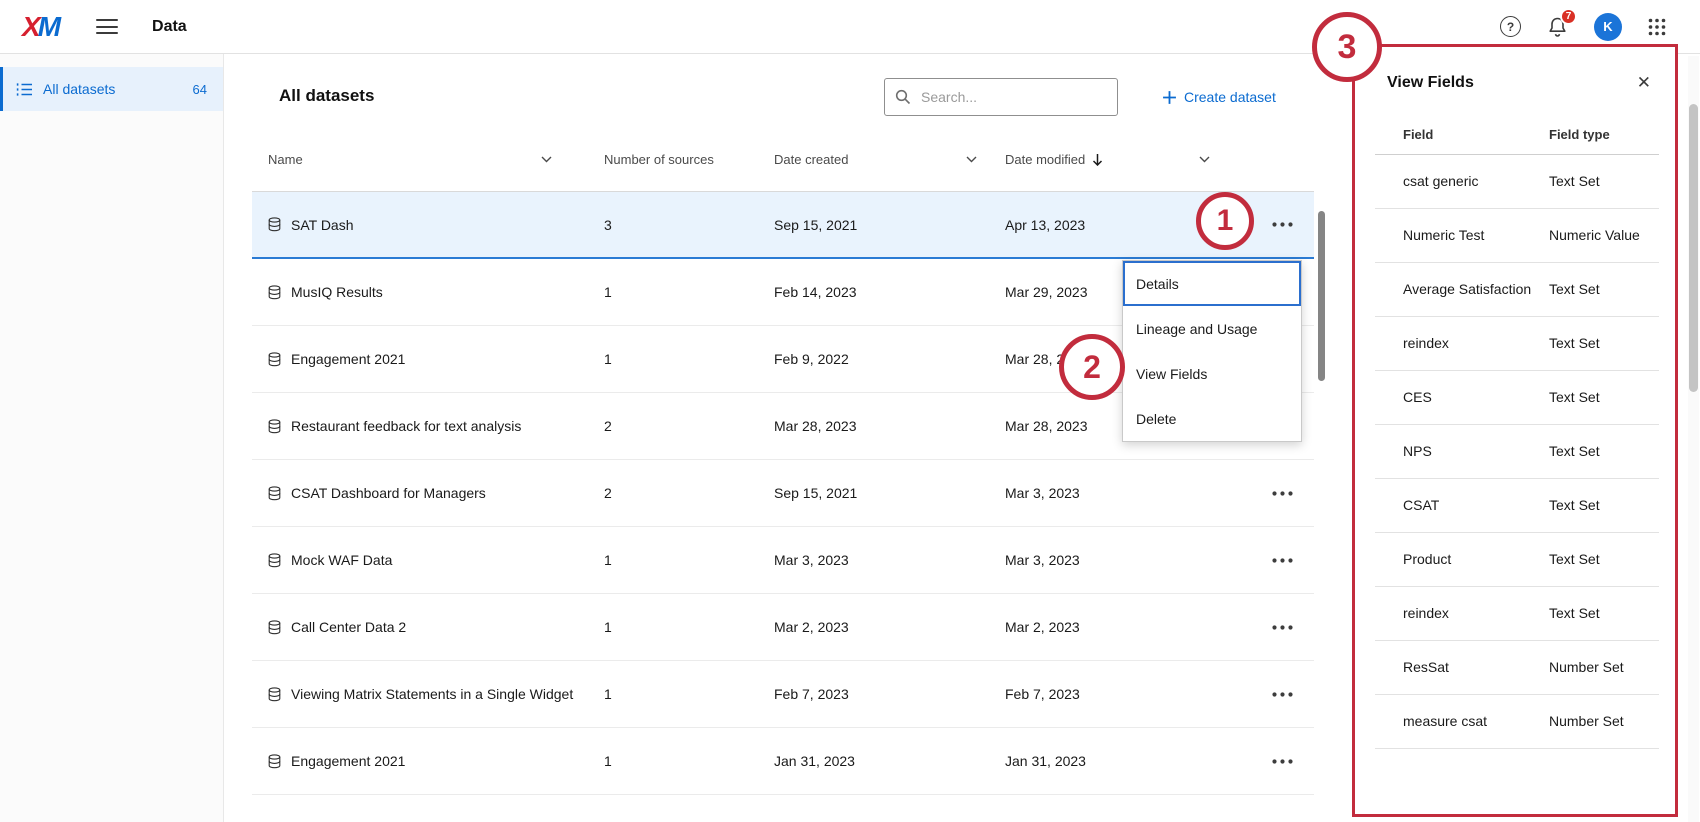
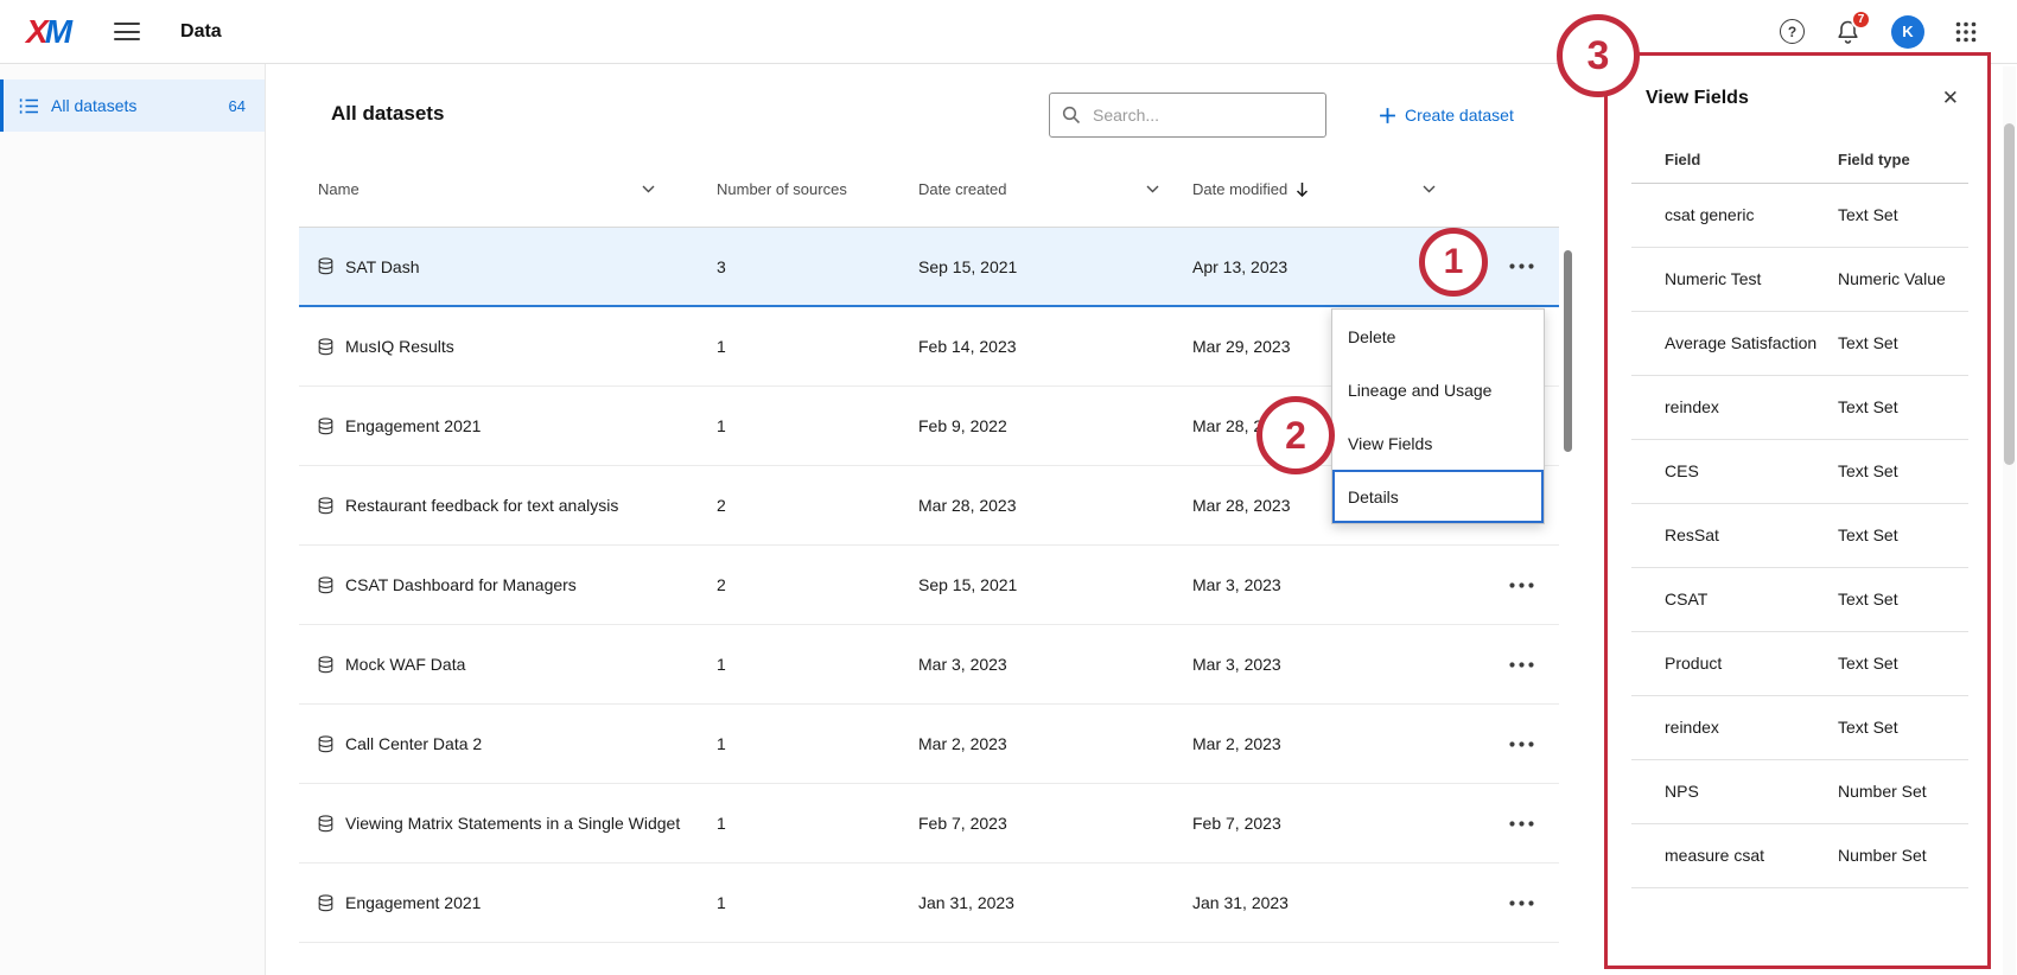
  XM
  Data
  ?
  7
  K
  All datasets
  64
  All datasets
  Search...
  Create dataset
  Name
  Number of sources
  Date created
  Date modified
  SAT Dash
  3
  Sep 15, 2021
  Apr 13, 2023
  MusIQ Results
  1
  Feb 14, 2023
  Mar 29, 2023
  Engagement 2021
  1
  Feb 9, 2022
  Restaurant feedback for text analysis
  2
  Mar 28, 2023
  Mar 28, 2023
  CSAT Dashboard for Managers
  2
  Sep 15, 2021
  Mar 3, 2023
  Mock WAF Data
  1
  Mar 3, 2023
  Mar 3, 2023
  Call Center Data 2
  1
  Mar 2, 2023
  Mar 2, 2023
  Viewing Matrix Statements in a Single Widget
  1
  Feb 7, 2023
  Feb 7, 2023
  Engagement 2021
  1
  Jan 31, 2023
  Jan 31, 2023
- Details
+ Delete
  Lineage and Usage
  View Fields
- Delete
+ Details
  View Fields
  ✕
  Field
  Field type
  csat generic
  Text Set
  Numeric Test
  Numeric Value
  Average Satisfaction
  Text Set
  reindex
  Text Set
  CES
  Text Set
- NPS
+ ResSat
  Text Set
  CSAT
  Text Set
  Product
  Text Set
  reindex
  Text Set
- ResSat
+ NPS
  Number Set
  measure csat
  Number Set
  1
  2
  3
